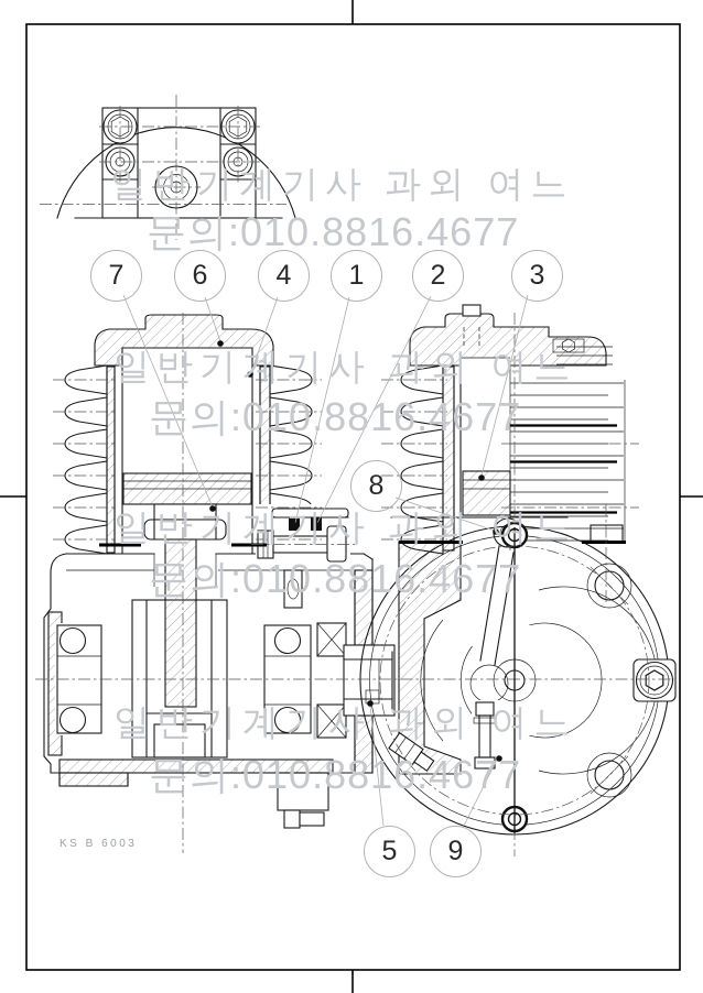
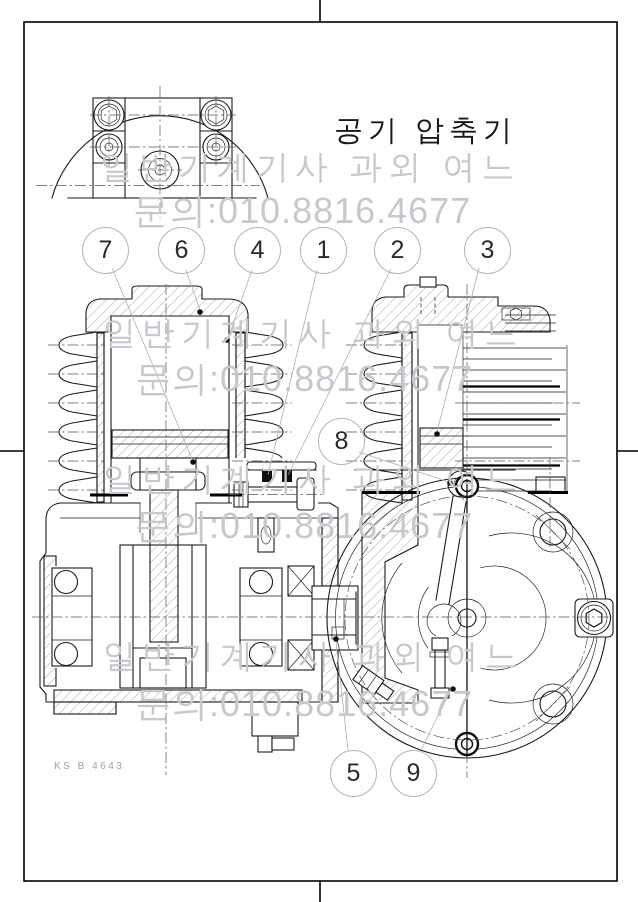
+ 공기 압축기
  일반기계기사 과외 여느
  문의:010.8816.4677
  일반기계기사 과외 여느
  문의:010.8816.4677
  일반기계기사 과외 여느
  문의:010.8816.4677
  일반기계기사 과외 여느
  문의:010.8816.4677
- KS B 6003
+ KS B 4643
  7
  6
  4
  1
  2
  3
  8
  5
  9
